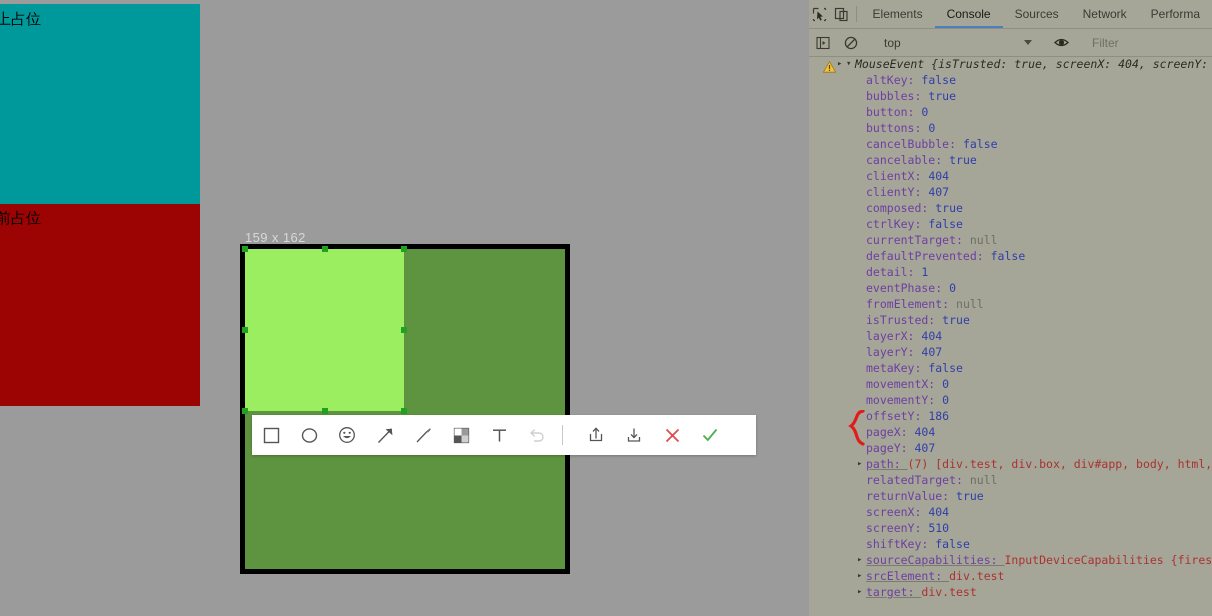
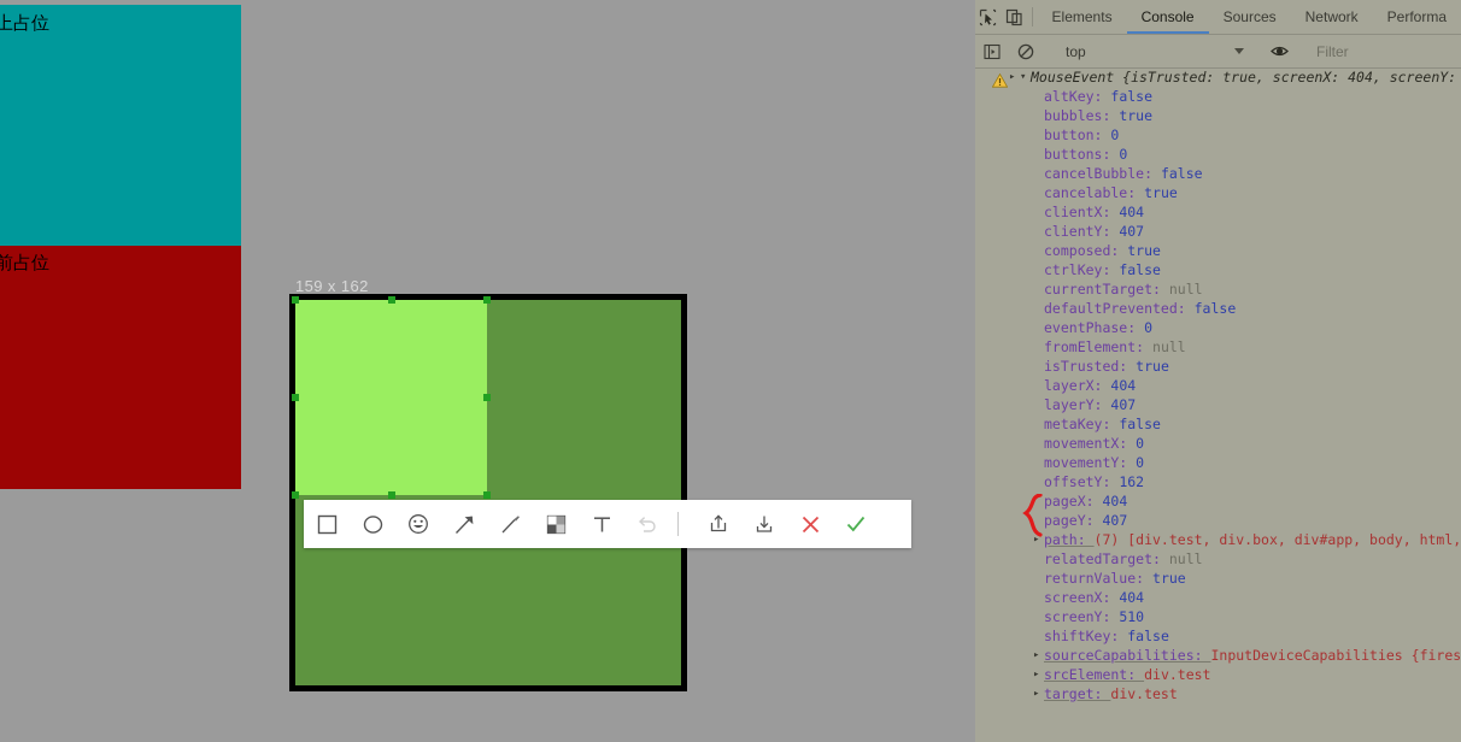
  上占位
  前占位
  159 x 162
  Elements
  Console
  Sources
  Network
  Performa
  top
  Filter
  ▸
  ▾
  MouseEvent {isTrusted: true, screenX: 404, screenY:
  altKey:
  false
  bubbles:
  true
  button:
  0
  buttons:
  0
  cancelBubble:
  false
  cancelable:
  true
  clientX:
  404
  clientY:
  407
  composed:
  true
  ctrlKey:
  false
  currentTarget:
  null
  defaultPrevented:
  false
- detail:
- 1
  eventPhase:
  0
  fromElement:
  null
  isTrusted:
  true
  layerX:
  404
  layerY:
  407
  metaKey:
  false
  movementX:
  0
  movementY:
  0
  offsetY:
- 186
+ 162
  pageX:
  404
  pageY:
  407
  ▸
  path:
  (7) [div.test, div.box, div#app, body, html,
  relatedTarget:
  null
  returnValue:
  true
  screenX:
  404
  screenY:
  510
  shiftKey:
  false
  ▸
  sourceCapabilities:
  InputDeviceCapabilities {fires
  ▸
  srcElement:
  div.test
  ▸
  target:
  div.test
